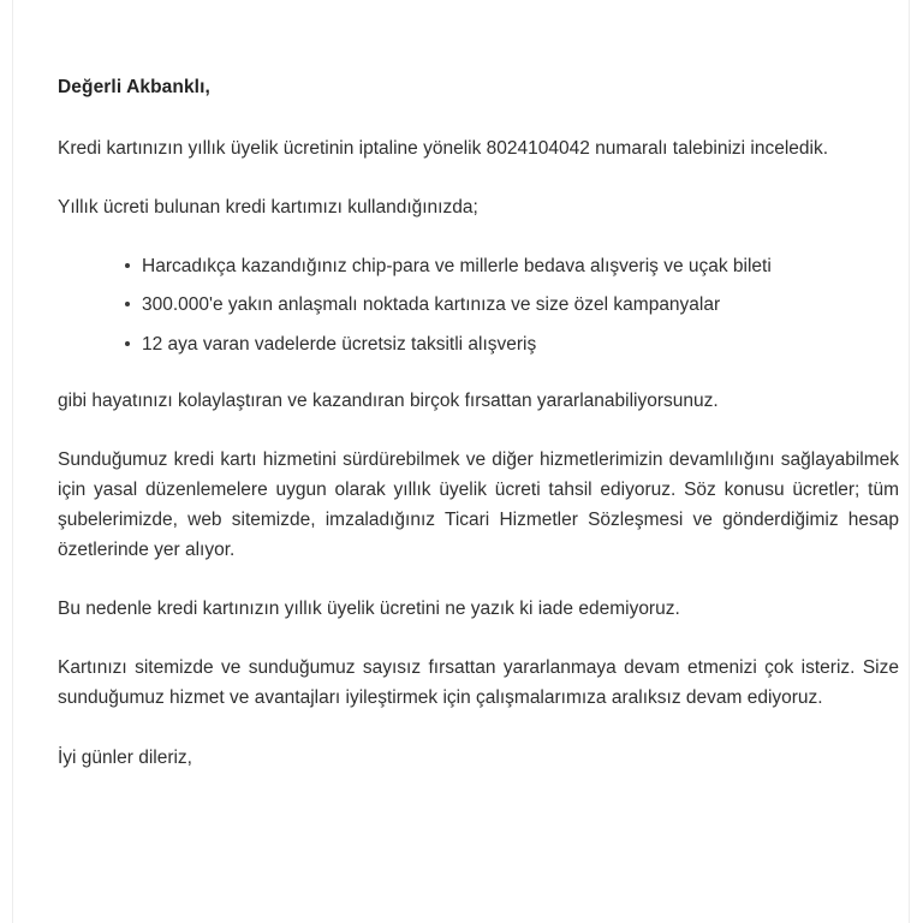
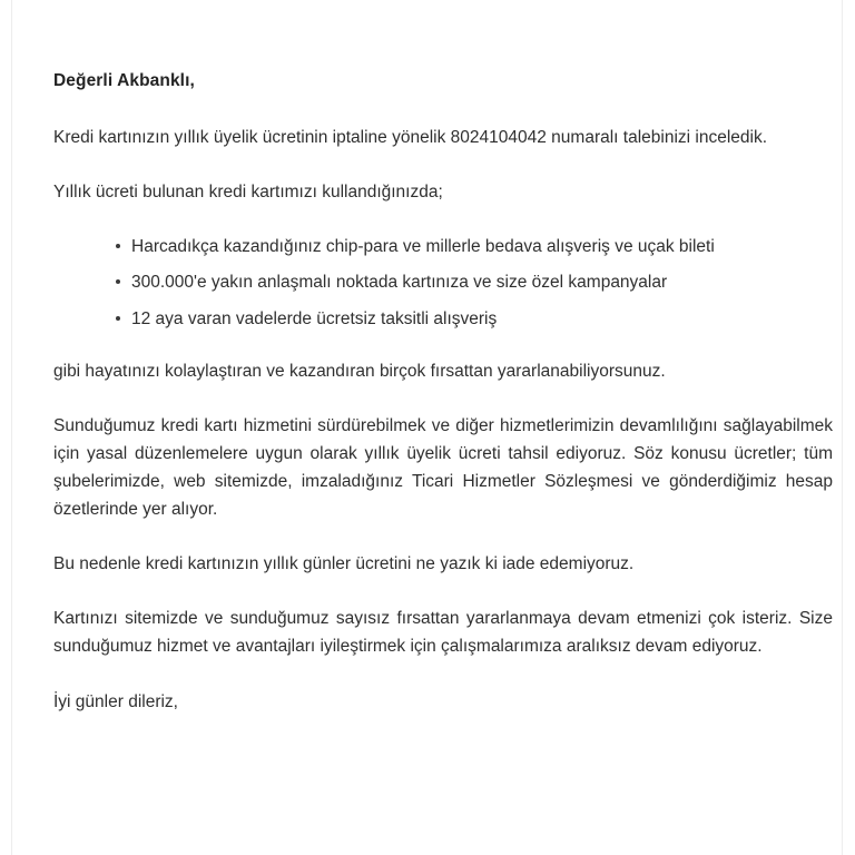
  Değerli Akbanklı,
  Kredi kartınızın yıllık üyelik ücretinin iptaline yönelik 8024104042 numaralı talebinizi inceledik.
  Yıllık ücreti bulunan kredi kartımızı kullandığınızda;
  Harcadıkça kazandığınız chip-para ve millerle bedava alışveriş ve uçak bileti
  300.000'e yakın anlaşmalı noktada kartınıza ve size özel kampanyalar
  12 aya varan vadelerde ücretsiz taksitli alışveriş
  gibi hayatınızı kolaylaştıran ve kazandıran birçok fırsattan yararlanabiliyorsunuz.
  Sunduğumuz kredi kartı hizmetini sürdürebilmek ve diğer hizmetlerimizin devamlılığını sağlayabilmek için yasal düzenlemelere uygun olarak yıllık üyelik ücreti tahsil ediyoruz. Söz konusu ücretler; tüm şubelerimizde, web sitemizde, imzaladığınız Ticari Hizmetler Sözleşmesi ve gönderdiğimiz hesap özetlerinde yer alıyor.
- Bu nedenle kredi kartınızın yıllık üyelik ücretini ne yazık ki iade edemiyoruz.
+ Bu nedenle kredi kartınızın yıllık günler ücretini ne yazık ki iade edemiyoruz.
  Kartınızı sitemizde ve sunduğumuz sayısız fırsattan yararlanmaya devam etmenizi çok isteriz. Size sunduğumuz hizmet ve avantajları iyileştirmek için çalışmalarımıza aralıksız devam ediyoruz.
  İyi günler dileriz,
